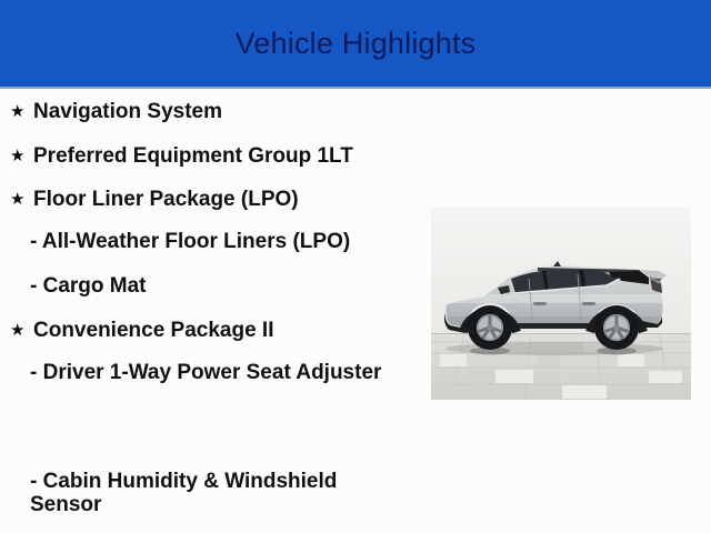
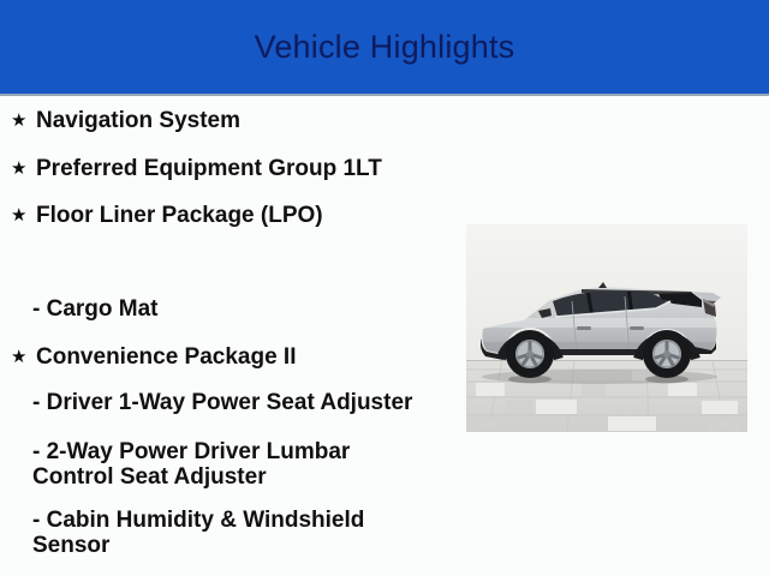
  Vehicle Highlights
  ★
  Navigation System
  ★
  Preferred Equipment Group 1LT
  ★
  Floor Liner Package (LPO)
- - All-Weather Floor Liners (LPO)
  - Cargo Mat
  ★
  Convenience Package II
  - Driver 1-Way Power Seat Adjuster
+ - 2-Way Power Driver Lumbar
+ Control Seat Adjuster
  - Cabin Humidity & Windshield
  Sensor
